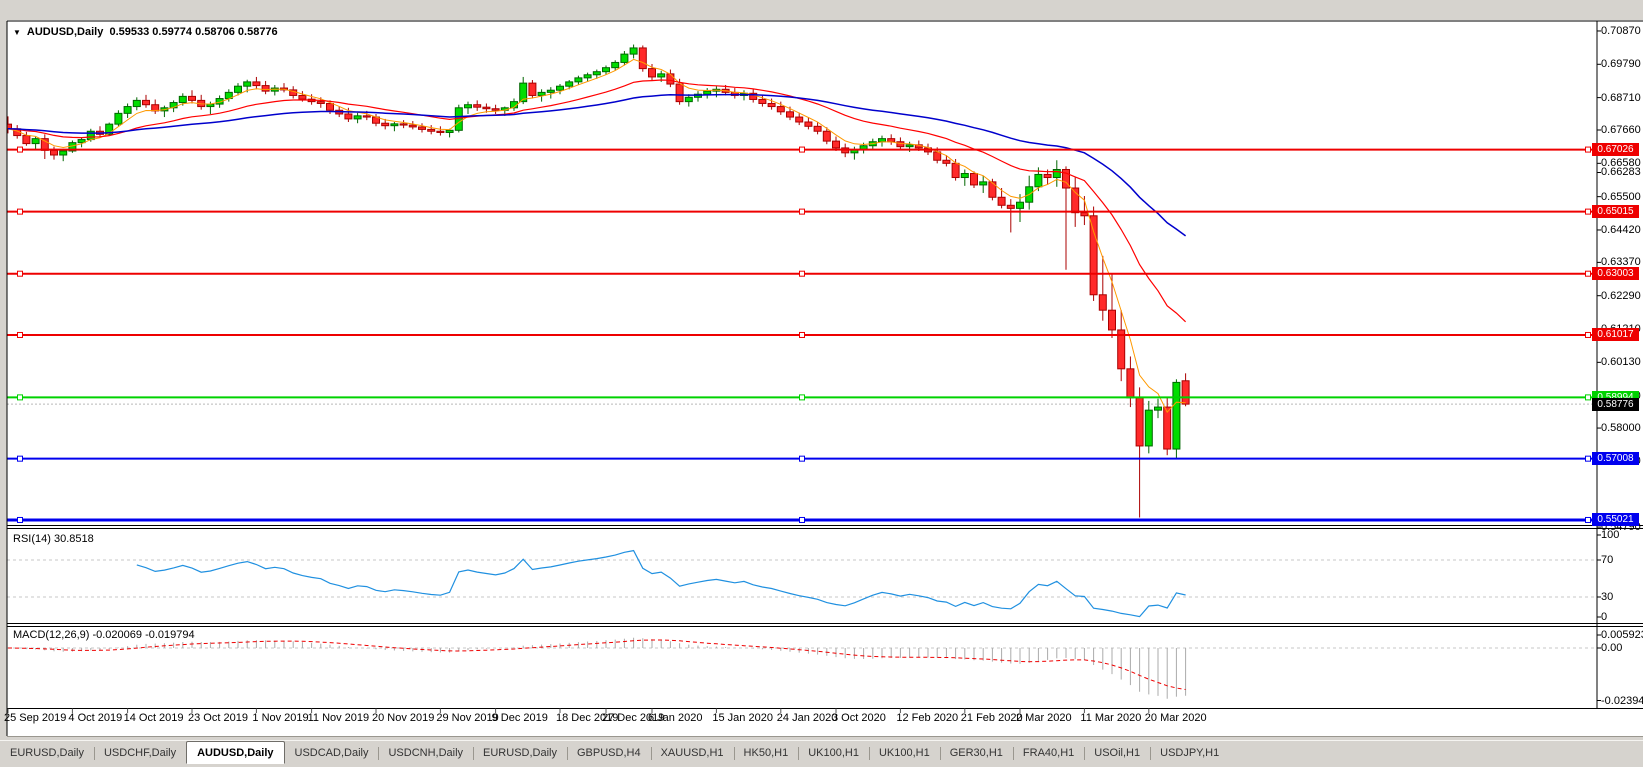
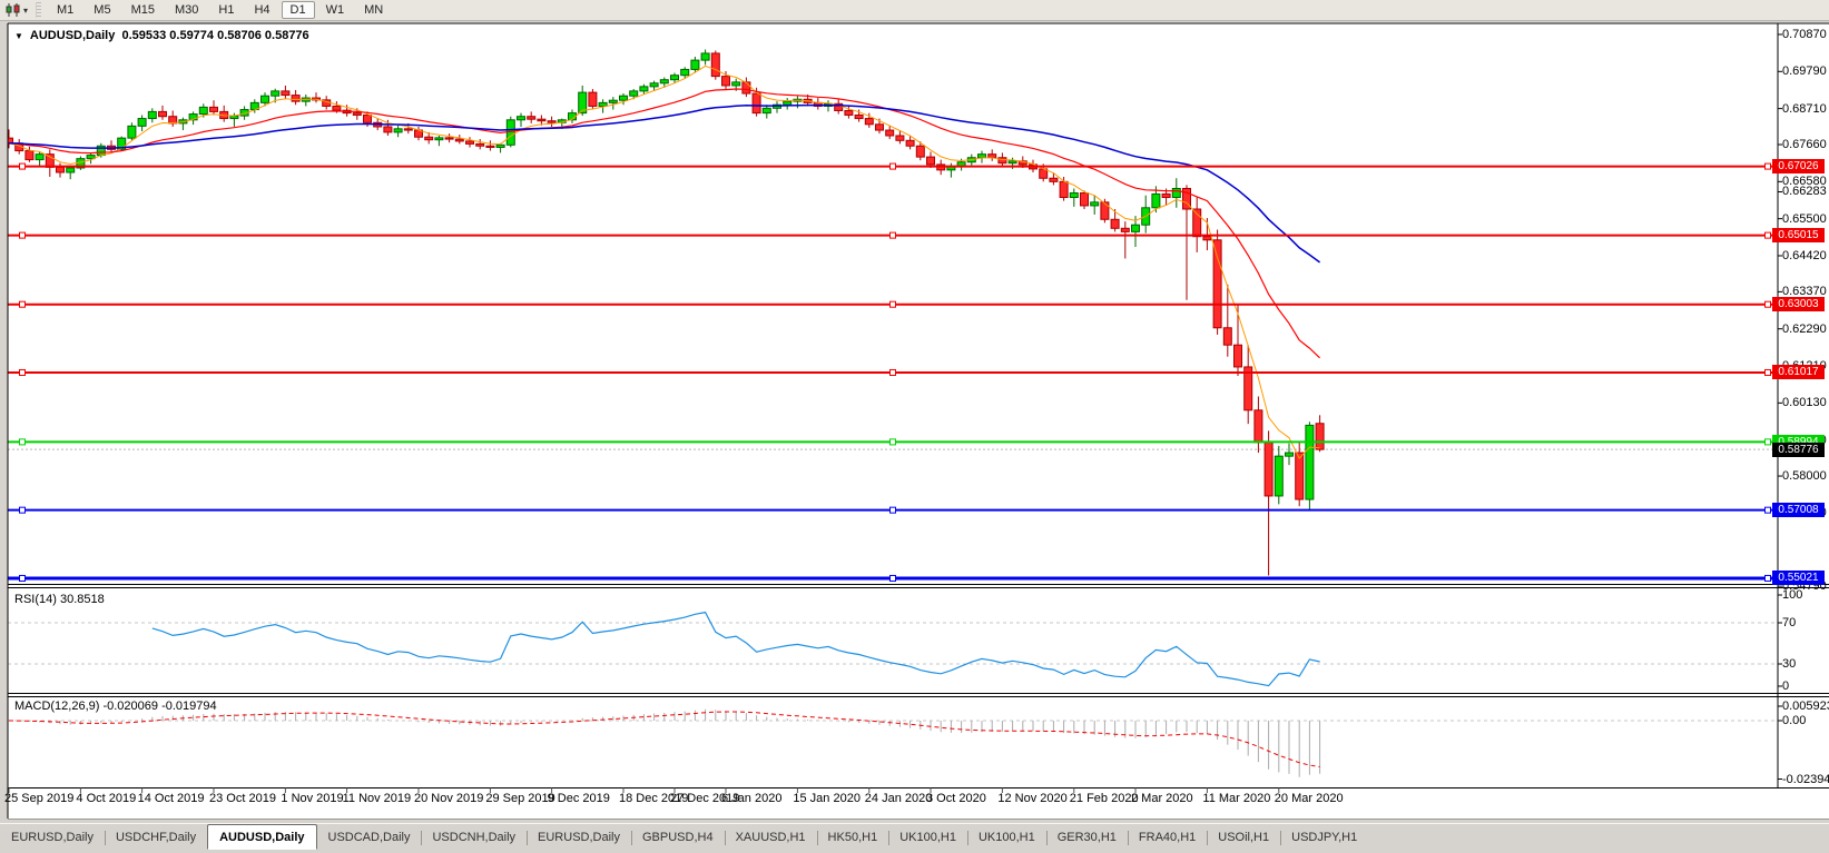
+ ▾
+ M1
+ M5
+ M15
+ M30
+ H1
+ H4
+ D1
+ W1
+ MN
  ▼ AUDUSD,Daily 0.59533 0.59774 0.58706 0.58776
  0.70870
  0.69790
  0.68710
  0.67660
  0.66580
  0.65500
  0.64420
  0.63370
  0.62290
  0.60130
  0.58000
  0.66283
  0.54790
  0.67026
  0.65015
  0.63003
  0.61017
  0.58776
  0.57008
  0.55021
  100
  70
  30
  0
  0.00592
  0.00
  -0.02394
  25 Sep 2019
  4 Oct 2019
  14 Oct 2019
  23 Oct 2019
  1 Nov 2019
  11 Nov 2019
  20 Nov 2019
- 29 Nov 2019
+ 29 Sep 2019
  9 Dec 2019
  18 Dec 2019
  27 Dec 2019
  6 Jan 2020
  15 Jan 2020
  24 Jan 2020
  3 Oct 2020
- 12 Feb 2020
+ 12 Nov 2020
  21 Feb 2020
  2 Mar 2020
  11 Mar 2020
  20 Mar 2020
  RSI(14) 30.8518
  MACD(12,26,9) -0.020069 -0.019794
  EURUSD,Daily
  USDCHF,Daily
  AUDUSD,Daily
  USDCAD,Daily
  USDCNH,Daily
  EURUSD,Daily
  GBPUSD,H4
  XAUUSD,H1
  HK50,H1
  UK100,H1
  UK100,H1
  GER30,H1
  FRA40,H1
  USOil,H1
  USDJPY,H1
